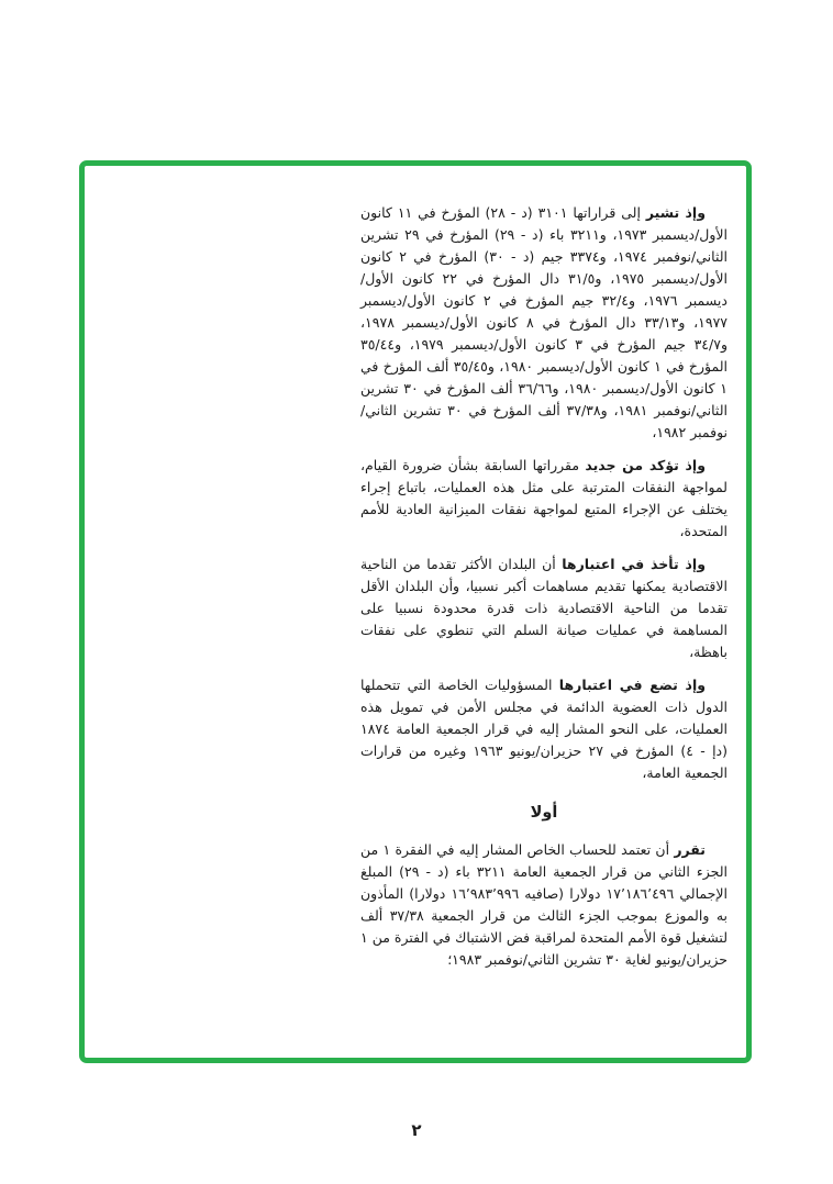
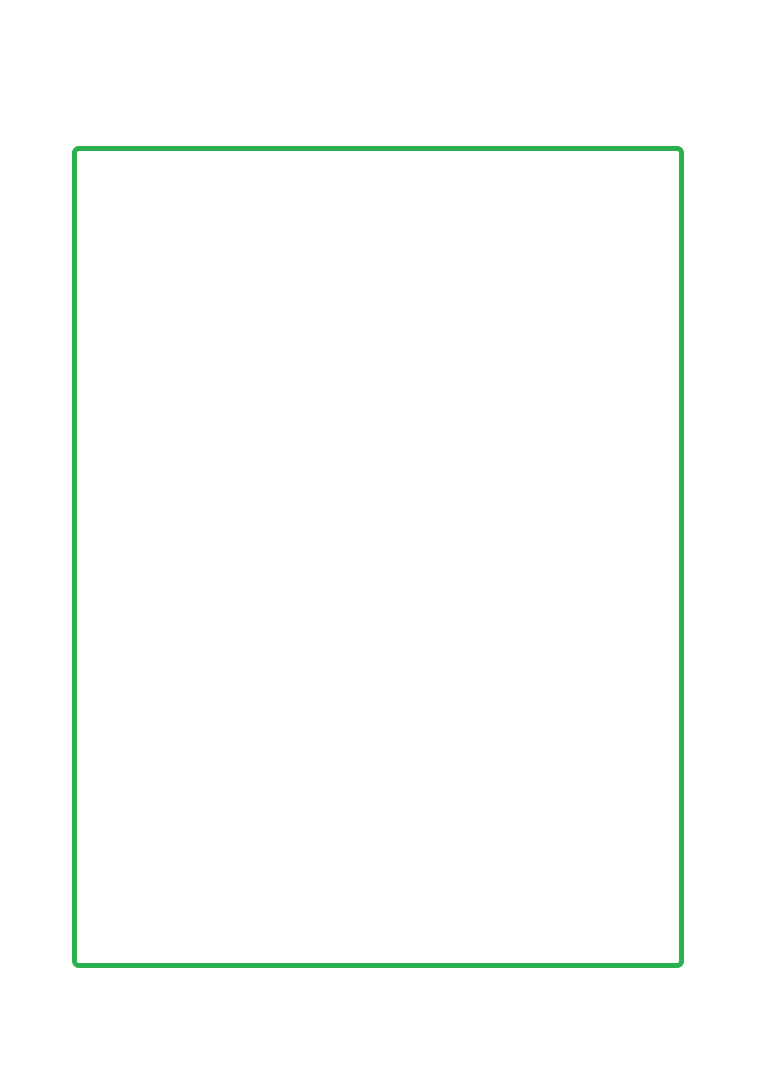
- وإذ تشير إلى قراراتها ٣١٠١ (د - ٢٨) المؤرخ في ١١ كانون الأول/ديسمبر ١٩٧٣، و٣٢١١ باء (د - ٢٩) المؤرخ في ٢٩ تشرين الثاني/نوفمبر ١٩٧٤، و٣٣٧٤ جيم (د - ٣٠) المؤرخ في ٢ كانون الأول/ديسمبر ١٩٧٥، و٣١/٥ دال المؤرخ في ٢٢ كانون الأول/ديسمبر ١٩٧٦، و٣٢/٤ جيم المؤرخ في ٢ كانون الأول/ديسمبر ١٩٧٧، و٣٣/١٣ دال المؤرخ في ٨ كانون الأول/ديسمبر ١٩٧٨، و٣٤/٧ جيم المؤرخ في ٣ كانون الأول/ديسمبر ١٩٧٩، و٣٥/٤٤ المؤرخ في ١ كانون الأول/ديسمبر ١٩٨٠، و٣٥/٤٥ ألف المؤرخ في ١ كانون الأول/ديسمبر ١٩٨٠، و٣٦/٦٦ ألف المؤرخ في ٣٠ تشرين الثاني/نوفمبر ١٩٨١، و٣٧/٣٨ ألف المؤرخ في ٣٠ تشرين الثاني/نوفمبر ١٩٨٢،
- وإذ تؤكد من جديد مقرراتها السابقة بشأن ضرورة القيام، لمواجهة النفقات المترتبة على مثل هذه العمليات، باتباع إجراء يختلف عن الإجراء المتبع لمواجهة نفقات الميزانية العادية للأمم المتحدة،
- وإذ تأخذ في اعتبارها أن البلدان الأكثر تقدما من الناحية الاقتصادية يمكنها تقديم مساهمات أكبر نسبيا، وأن البلدان الأقل تقدما من الناحية الاقتصادية ذات قدرة محدودة نسبيا على المساهمة في عمليات صيانة السلم التي تنطوي على نفقات باهظة،
- وإذ تضع في اعتبارها المسؤوليات الخاصة التي تتحملها الدول ذات العضوية الدائمة في مجلس الأمن في تمويل هذه العمليات، على النحو المشار إليه في قرار الجمعية العامة ١٨٧٤ (دإ - ٤) المؤرخ في ٢٧ حزيران/يونيو ١٩٦٣ وغيره من قرارات الجمعية العامة،
- أولا
- تقرر أن تعتمد للحساب الخاص المشار إليه في الفقرة ١ من الجزء الثاني من قرار الجمعية العامة ٣٢١١ باء (د - ٢٩) المبلغ الإجمالي ١٧٬١٨٦٬٤٩٦ دولارا (صافيه ١٦٬٩٨٣٬٩٩٦ دولارا) المأذون به والموزع بموجب الجزء الثالث من قرار الجمعية ٣٧/٣٨ ألف لتشغيل قوة الأمم المتحدة لمراقبة فض الاشتباك في الفترة من ١ حزيران/يونيو لغاية ٣٠ تشرين الثاني/نوفمبر ١٩٨٣؛
- ٢
